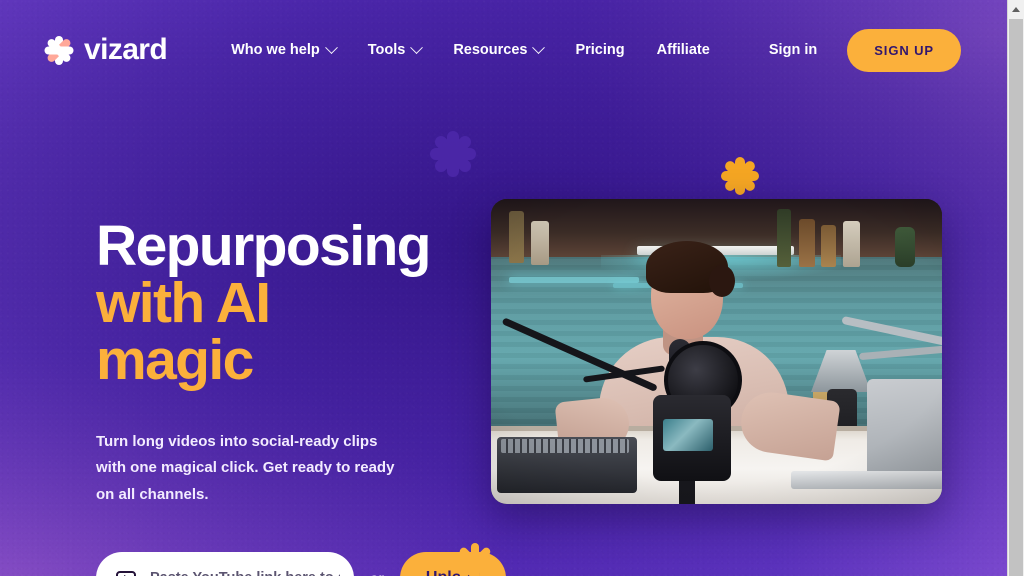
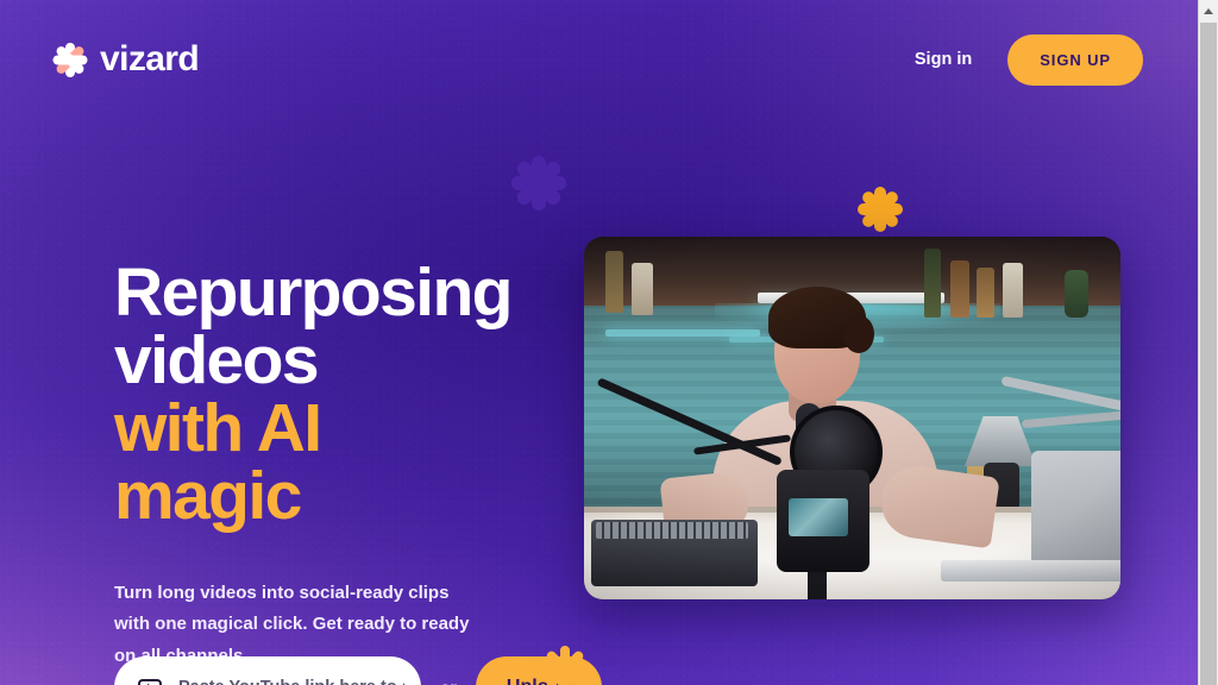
  vizard
- Who we help
- Tools
- Resources
- Pricing
- Affiliate
  Sign in
  SIGN UP
  Repurposing
+ videos
  with AI
  magic
  Turn long videos into social-ready clips with one magical click. Get ready to ready on all channels.
